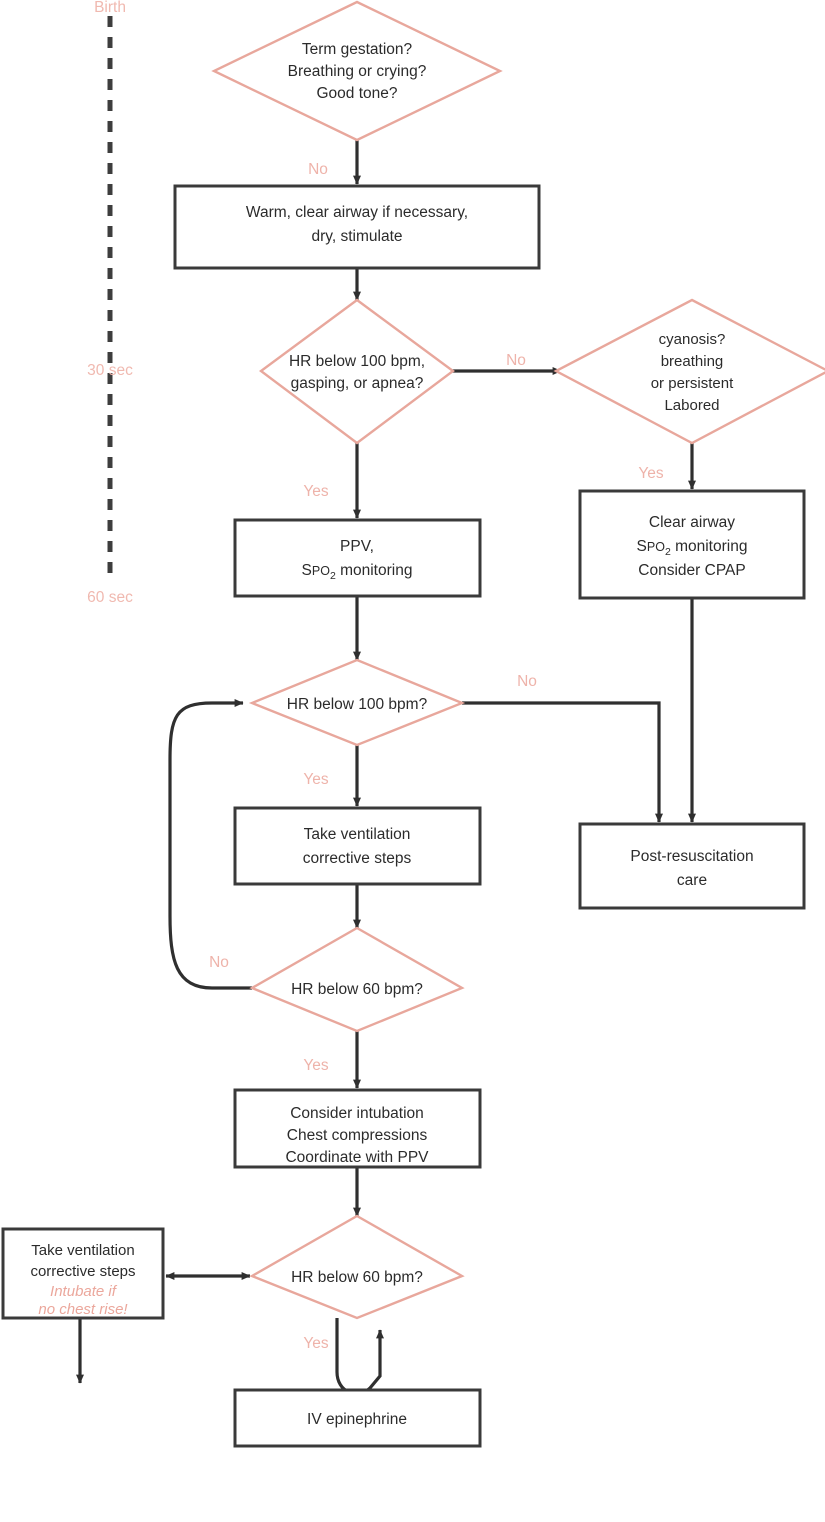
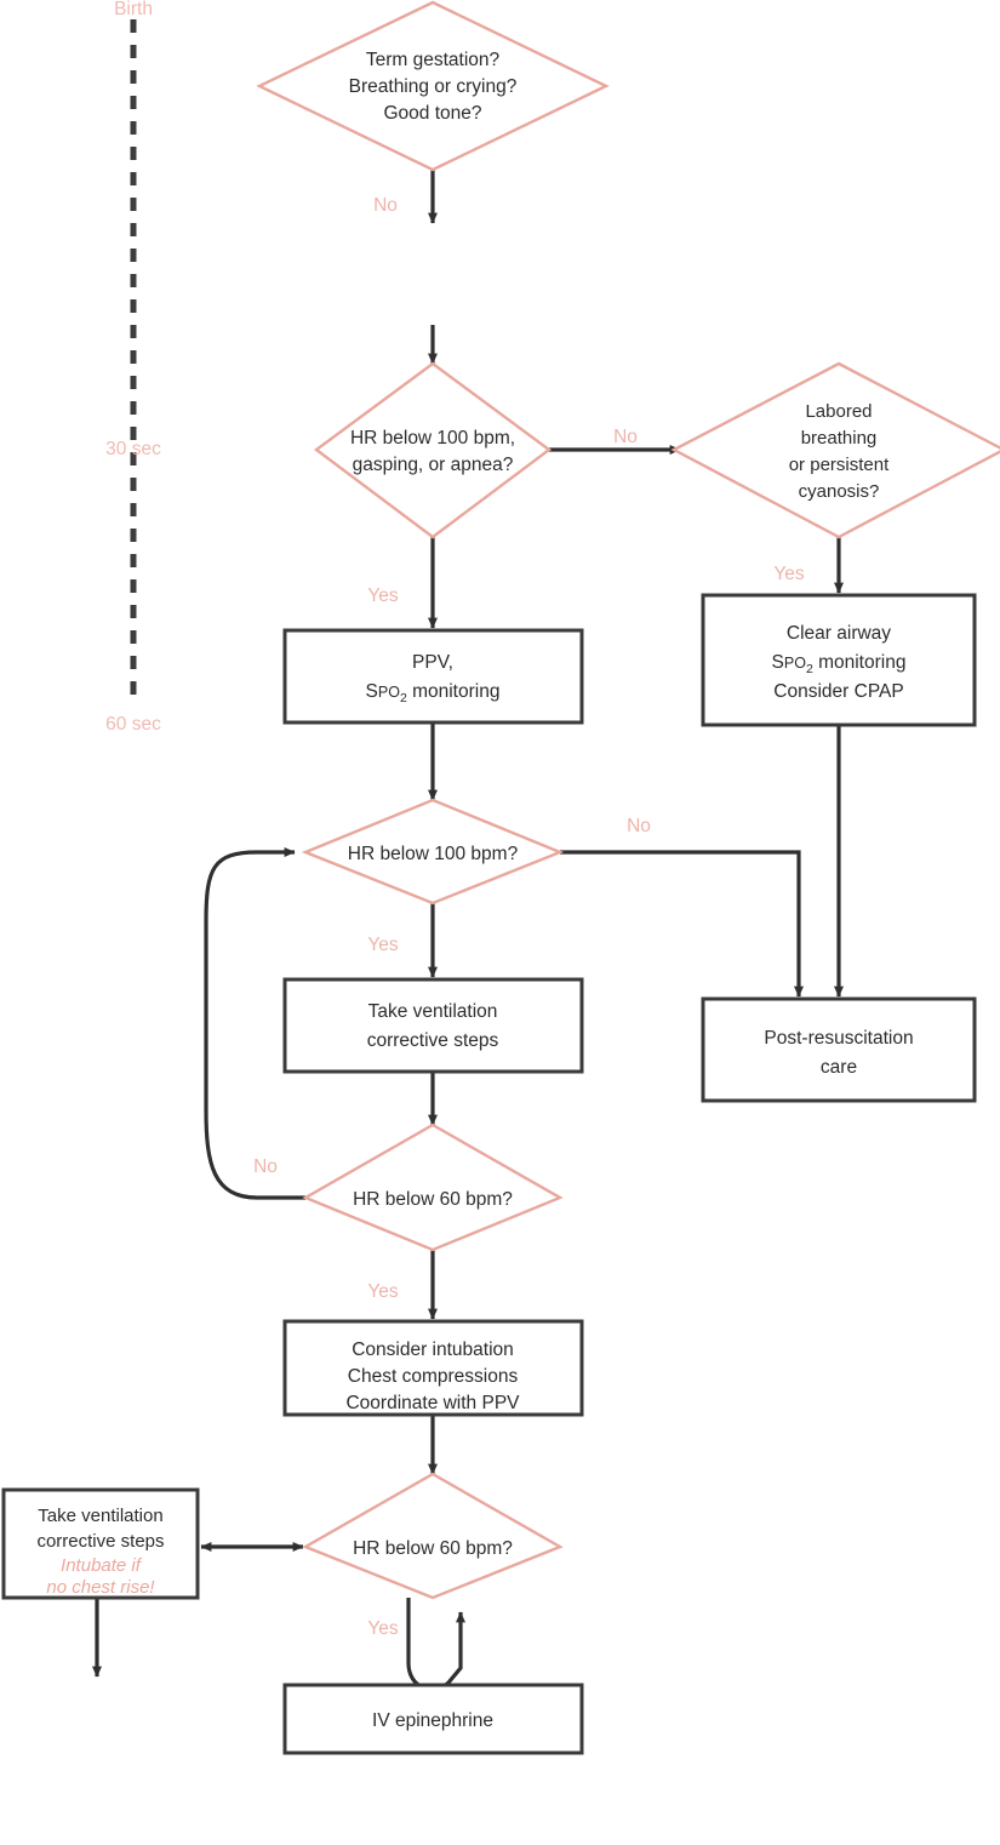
  Birth
  30 sec
  60 sec
  Term gestation?
  Breathing or crying?
  Good tone?
  No
- Warm, clear airway if necessary,
- dry, stimulate
  HR below 100 bpm,
  gasping, or apnea?
  No
  Yes
- cyanosis?
+ Labored
  breathing
  or persistent
- Labored
+ cyanosis?
  Yes
  PPV,
  SPO2 monitoring
  Clear airway
  SPO2 monitoring
  Consider CPAP
  HR below 100 bpm?
  No
  Yes
  Take ventilation
  corrective steps
  Post-resuscitation
  care
  HR below 60 bpm?
  No
  Yes
  Consider intubation
  Chest compressions
  Coordinate with PPV
  HR below 60 bpm?
  Yes
  Take ventilation
  corrective steps
  Intubate if
  no chest rise!
  IV epinephrine
